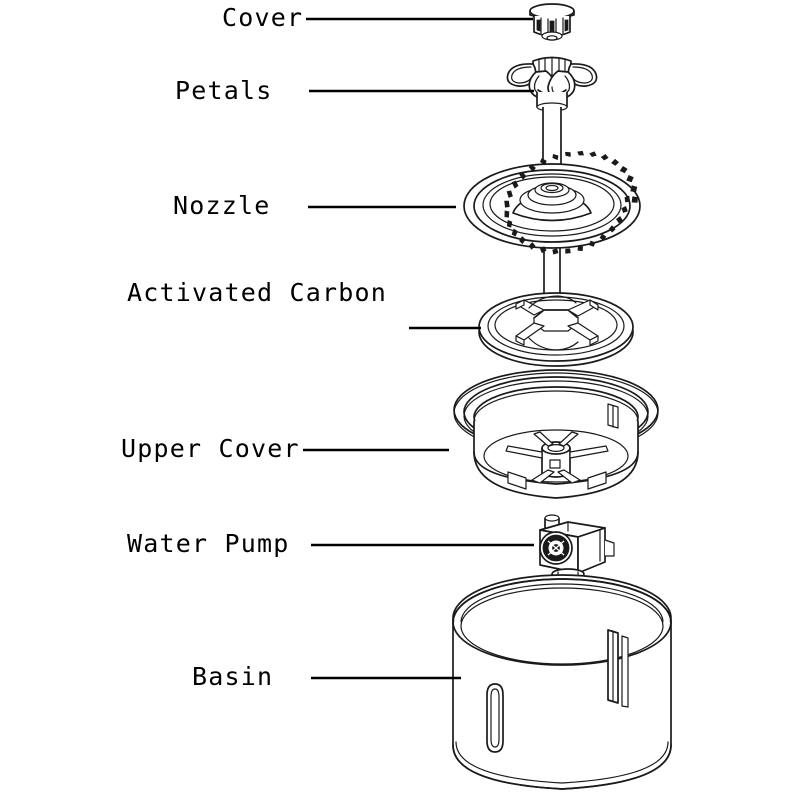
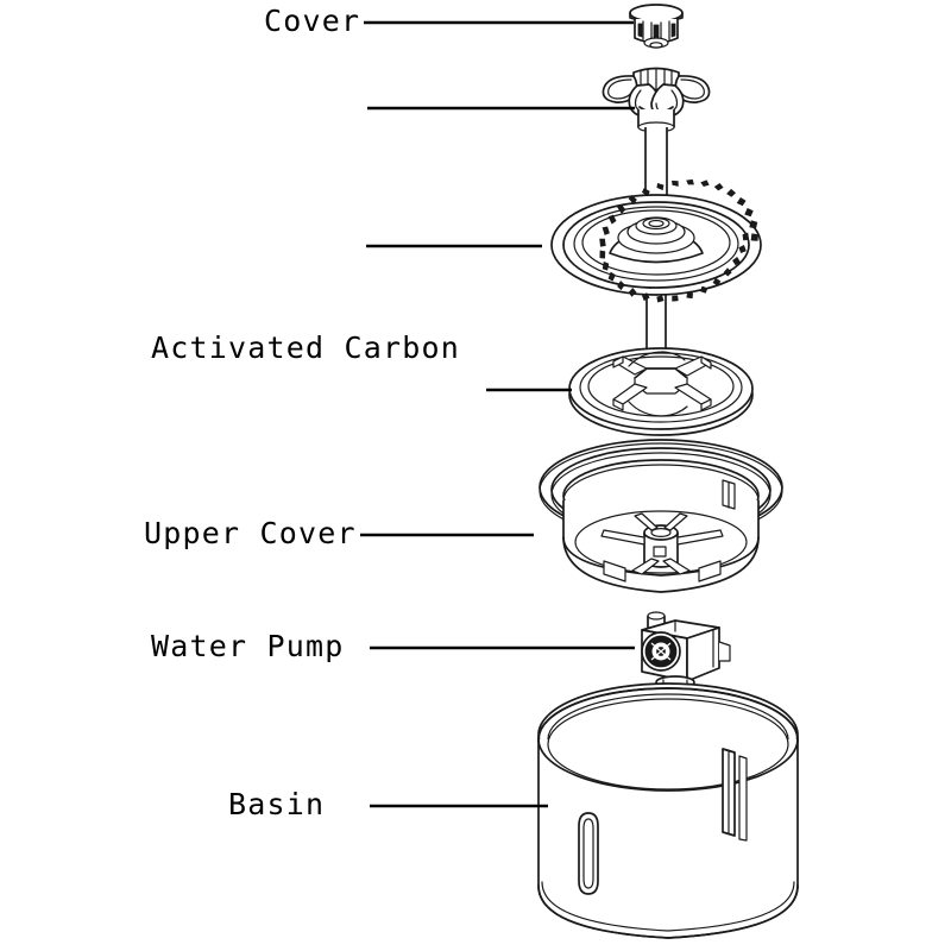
  Cover
- Petals
- Nozzle
  Activated Carbon
  Upper Cover
  Water Pump
  Basin
